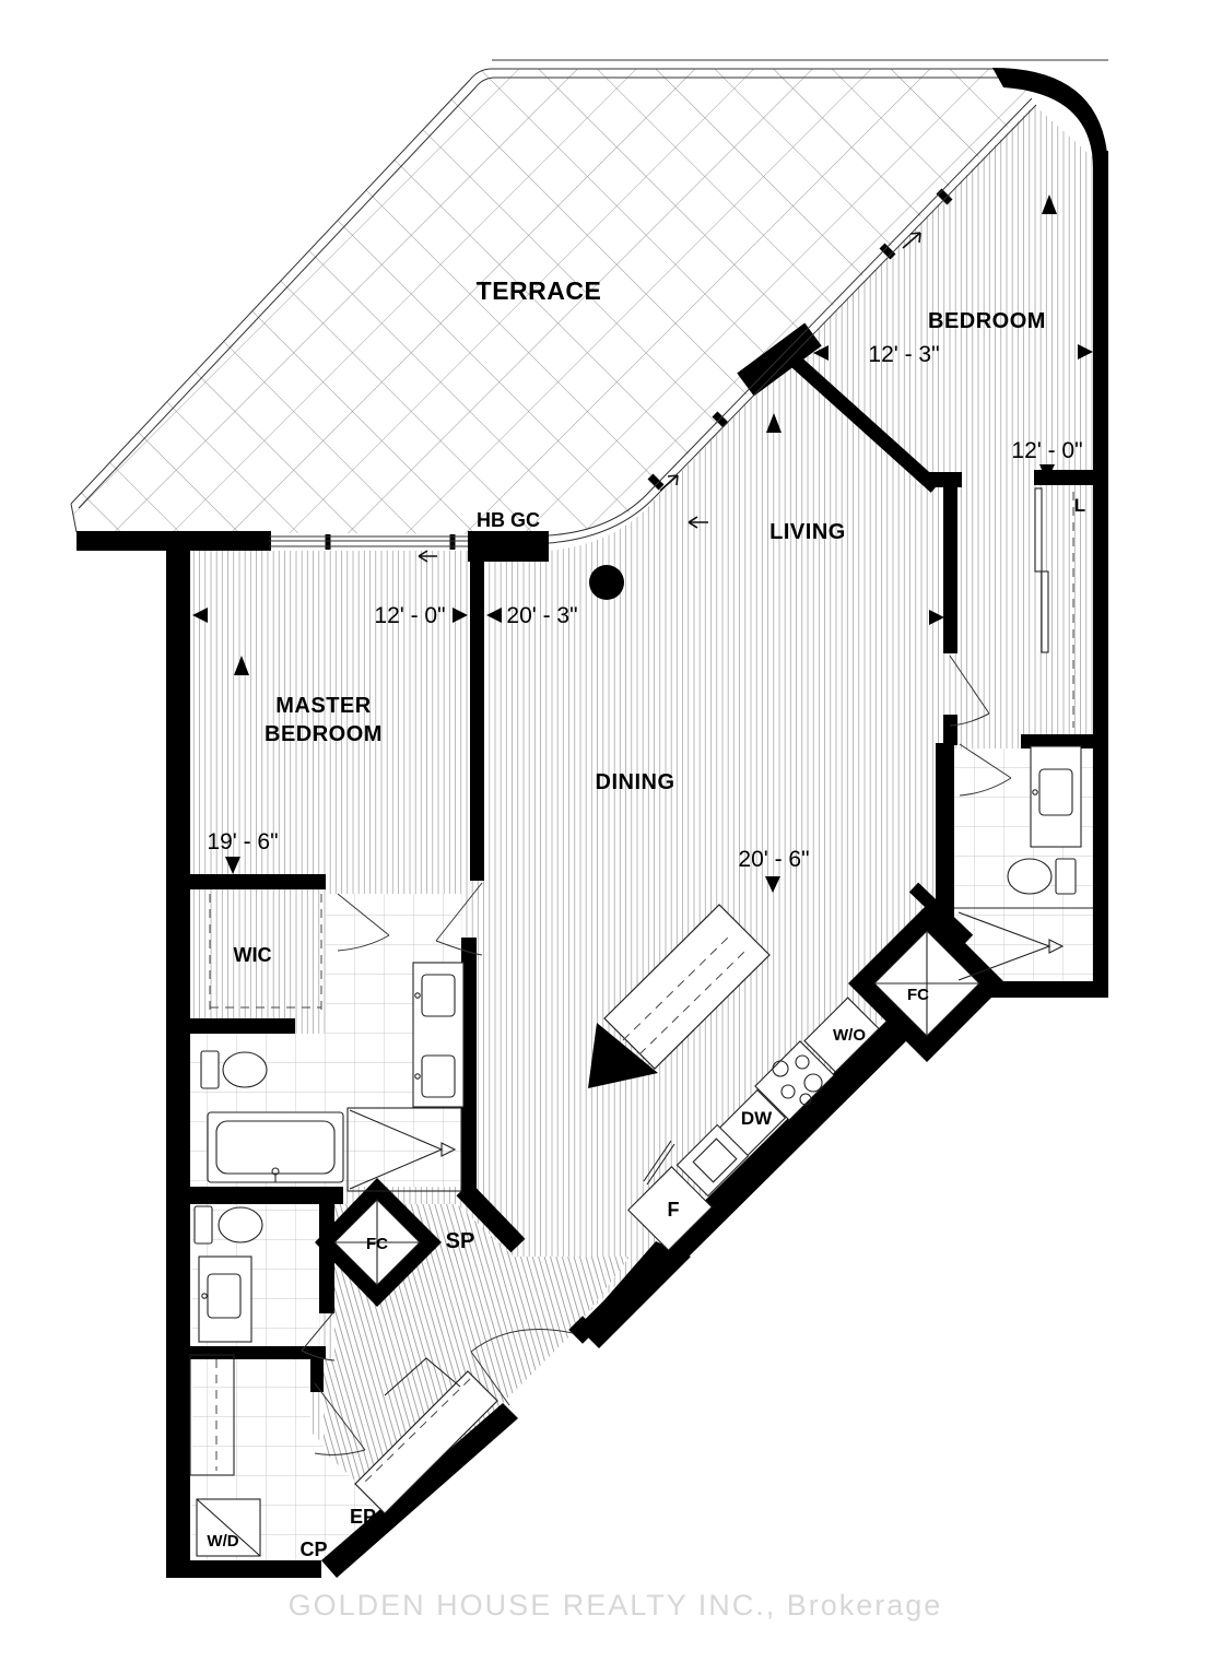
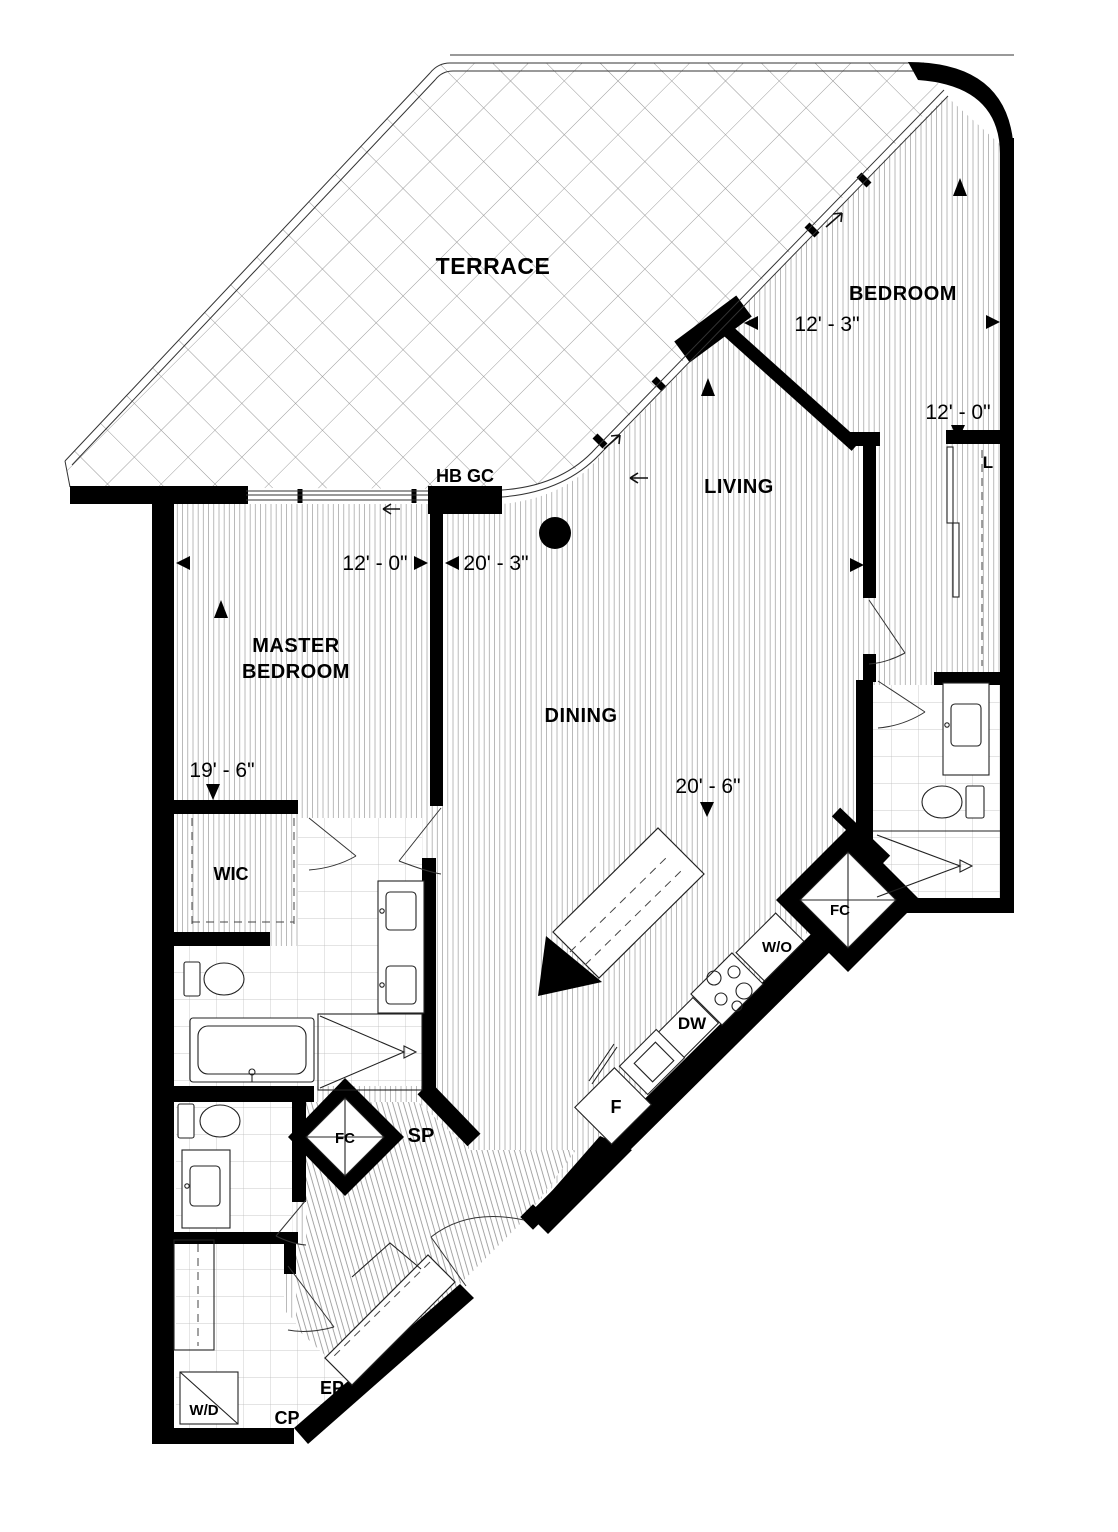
  TERRACE
  BEDROOM
  LIVING
  DINING
  MASTER
  BEDROOM
  WIC
  HB GC
  L
  FC
  FC
  SP
  W/O
  DW
  F
  W/D
  CP
  EP
  12' - 0"
  20' - 3"
  19' - 6"
  20' - 6"
  12' - 3"
  12' - 0"
- GOLDEN HOUSE REALTY INC., Brokerage
